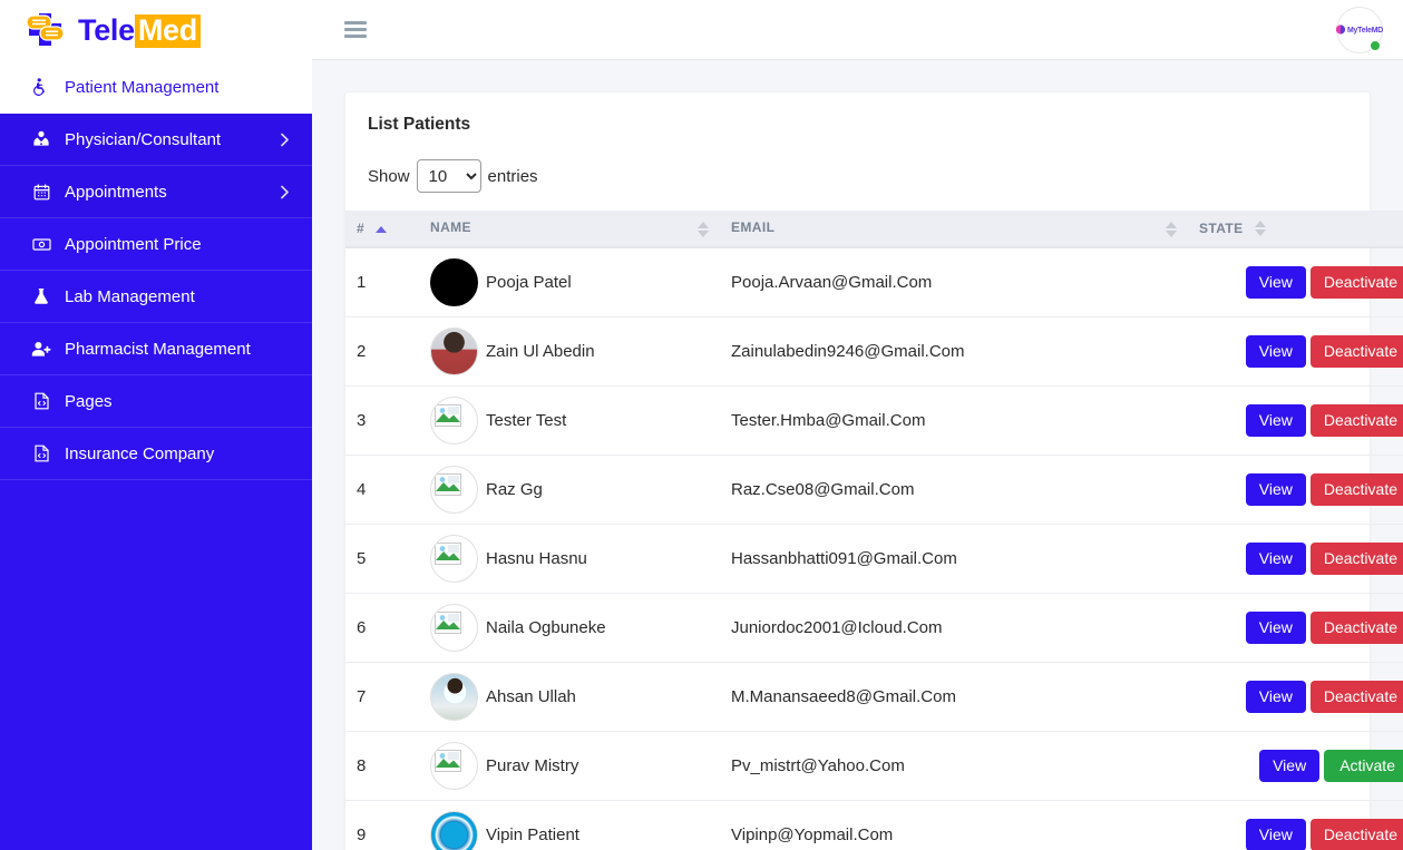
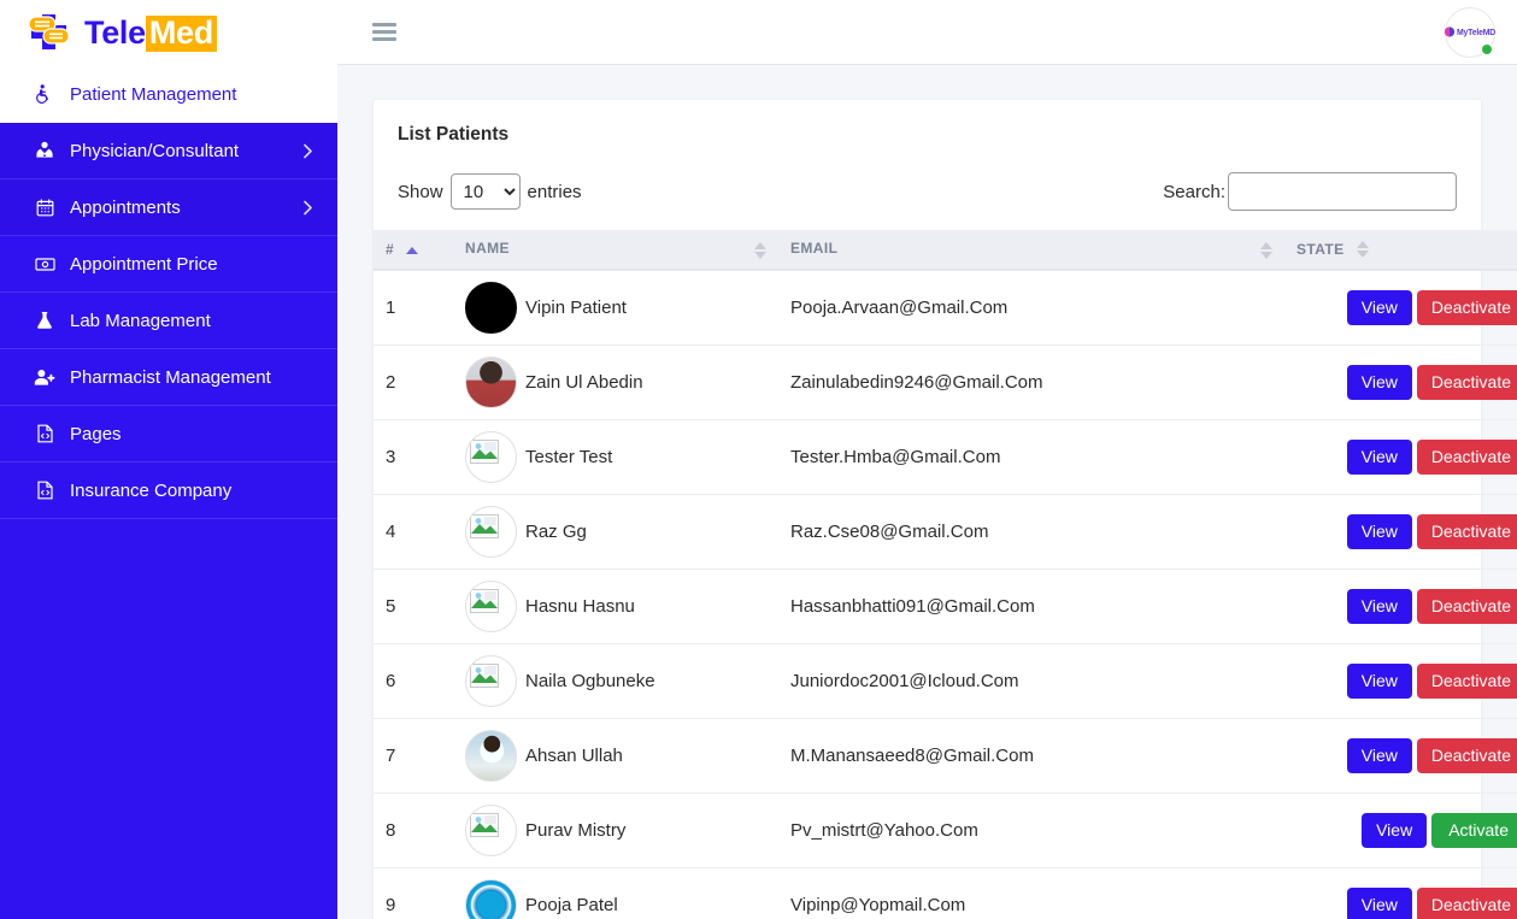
  Tele
  Med
  Patient Management
  Physician/Consultant
  Appointments
  Appointment Price
  Lab Management
  Pharmacist Management
  Pages
  Insurance Company
  MyTeleMD
  List Patients
  Show
  10
  entries
+ Search:
  #	NAME	EMAIL	STATE
- 1	Pooja Patel	Pooja.Arvaan@Gmail.Com	View Deactivate
+ 1	Vipin Patient	Pooja.Arvaan@Gmail.Com	View Deactivate
  2	Zain Ul Abedin	Zainulabedin9246@Gmail.Com	View Deactivate
  3	Tester Test	Tester.Hmba@Gmail.Com	View Deactivate
  4	Raz Gg	Raz.Cse08@Gmail.Com	View Deactivate
  5	Hasnu Hasnu	Hassanbhatti091@Gmail.Com	View Deactivate
  6	Naila Ogbuneke	Juniordoc2001@Icloud.Com	View Deactivate
  7	Ahsan Ullah	M.Manansaeed8@Gmail.Com	View Deactivate
  8	Purav Mistry	Pv_mistrt@Yahoo.Com	View Activate
- 9	Vipin Patient	Vipinp@Yopmail.Com	View Deactivate
+ 9	Pooja Patel	Vipinp@Yopmail.Com	View Deactivate
